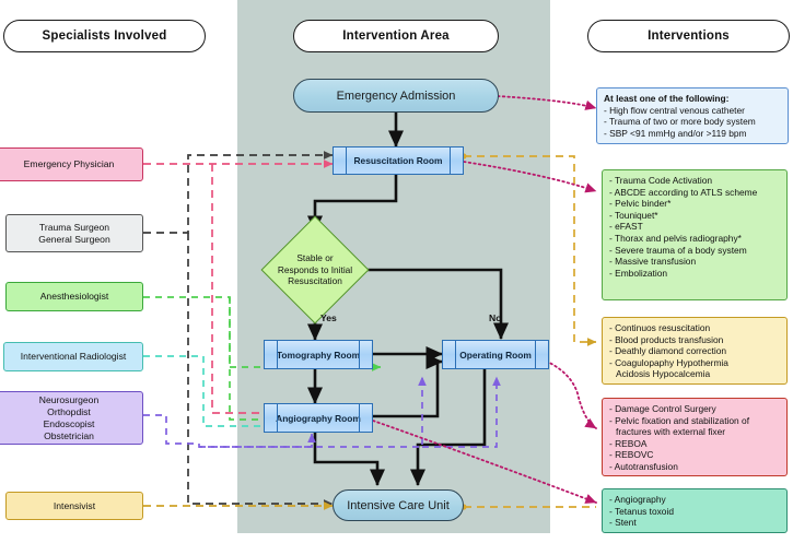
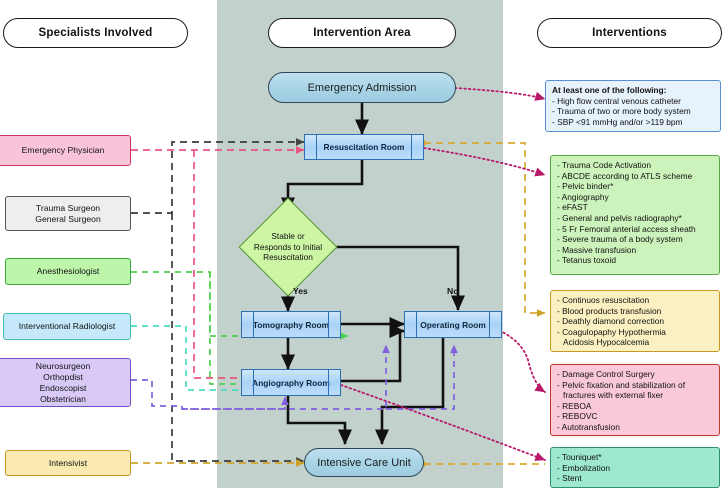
  Specialists Involved
  Intervention Area
  Interventions
  Emergency Physician
  Trauma Surgeon
  General Surgeon
  Anesthesiologist
  Interventional Radiologist
  Neurosurgeon
  Orthopdist
  Endoscopist
  Obstetrician
  Intensivist
  Emergency Admission
  Resuscitation Room
  Stable or
  Responds to Initial
  Resuscitation
  Yes
  No
  Tomography Room
  Operating Room
  Angiography Room
  Intensive Care Unit
  At least one of the following:
  - High flow central venous catheter
  - Trauma of two or more body system
  - SBP <91 mmHg and/or >119 bpm
  - Trauma Code Activation
  - ABCDE according to ATLS scheme
  - Pelvic binder*
- - Touniquet*
+ - Angiography
  - eFAST
- - Thorax and pelvis radiography*
+ - General and pelvis radiography*
+ - 5 Fr Femoral anterial access sheath
  - Severe trauma of a body system
  - Massive transfusion
- - Embolization
+ - Tetanus toxoid
  - Continuos resuscitation
  - Blood products transfusion
  - Deathly diamond correction
  - Coagulopaphy Hypothermia
  Acidosis Hypocalcemia
  - Damage Control Surgery
  - Pelvic fixation and stabilization of
  fractures with external fixer
  - REBOA
  - REBOVC
  - Autotransfusion
- - Angiography
+ - Touniquet*
- - Tetanus toxoid
+ - Embolization
  - Stent
